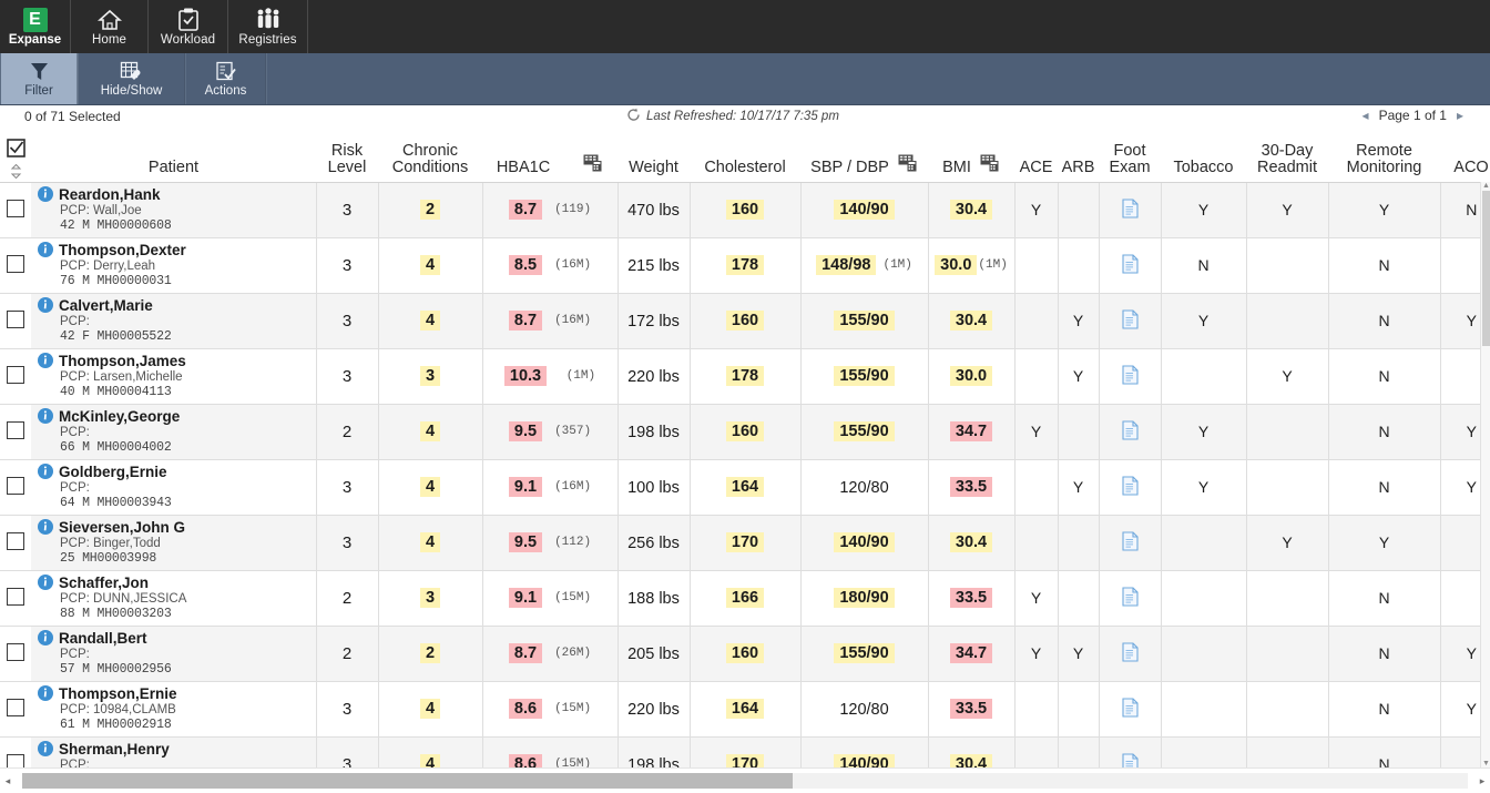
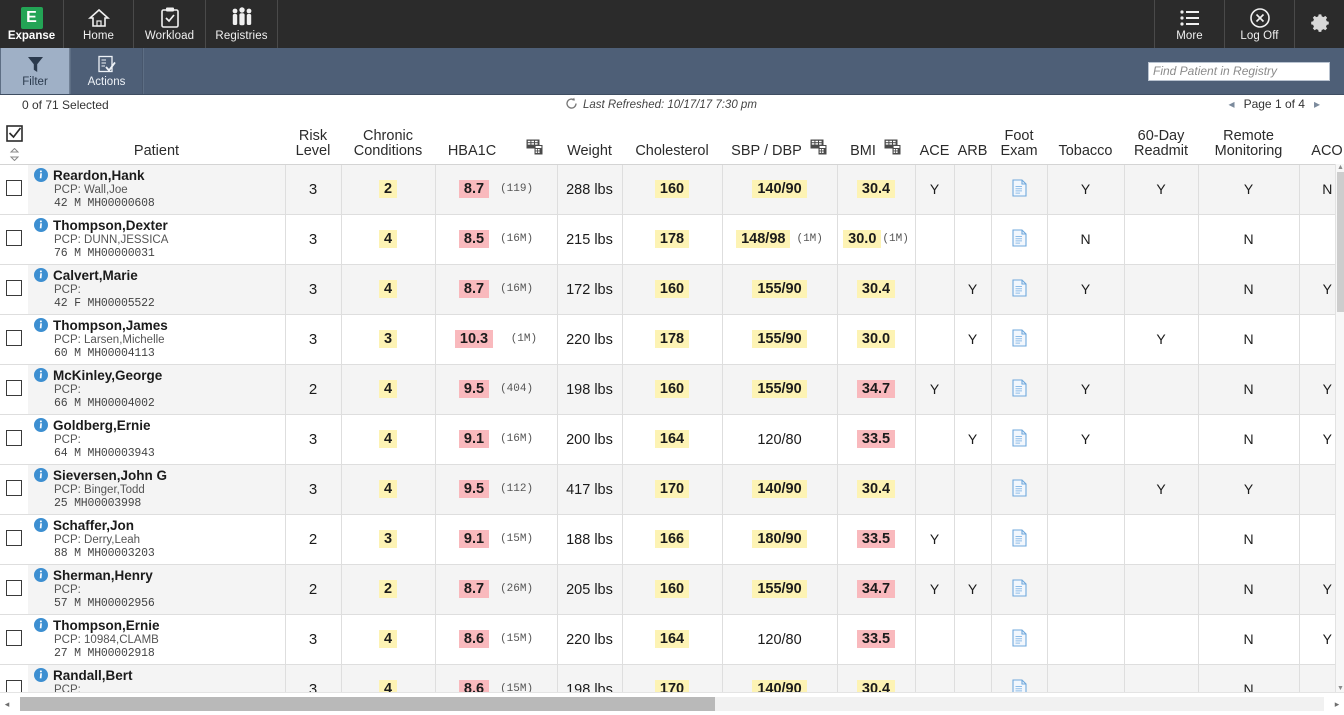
  E
  Expanse
  Home
  Workload
  Registries
+ More
+ Log Off
  Filter
- Hide/Show
  Actions
+ Find Patient in Registry
  0 of 71 Selected
- Last Refreshed: 10/17/17 7:35 pm
+ Last Refreshed: 10/17/17 7:30 pm
  ◂
- Page 1 of 1
+ Page 1 of 4
  ▸
- 	Patient	Risk Level	Chronic Conditions	HBA1C	Weight	Cholesterol	SBP / DBP	BMI	ACE	ARB	Foot Exam	Tobacco	30-Day Readmit	Remote Monitoring	ACO
+ 	Patient	Risk Level	Chronic Conditions	HBA1C	Weight	Cholesterol	SBP / DBP	BMI	ACE	ARB	Foot Exam	Tobacco	60-Day Readmit	Remote Monitoring	ACO
- 	Reardon,HankPCP: Wall,Joe42 M MH00000608	3	2	8.7 (119)	470 lbs	160	140/90	30.4	Y			Y	Y	Y	N
+ 	Reardon,HankPCP: Wall,Joe42 M MH00000608	3	2	8.7 (119)	288 lbs	160	140/90	30.4	Y			Y	Y	Y	N
- 	Thompson,DexterPCP: Derry,Leah76 M MH00000031	3	4	8.5 (16M)	215 lbs	178	148/98 (1M)	30.0 (1M)				N		N
+ 	Thompson,DexterPCP: DUNN,JESSICA76 M MH00000031	3	4	8.5 (16M)	215 lbs	178	148/98 (1M)	30.0 (1M)				N		N
  	Calvert,MariePCP:42 F MH00005522	3	4	8.7 (16M)	172 lbs	160	155/90	30.4		Y		Y		N	Y
- 	Thompson,JamesPCP: Larsen,Michelle40 M MH00004113	3	3	10.3 (1M)	220 lbs	178	155/90	30.0		Y			Y	N
+ 	Thompson,JamesPCP: Larsen,Michelle60 M MH00004113	3	3	10.3 (1M)	220 lbs	178	155/90	30.0		Y			Y	N
- 	McKinley,GeorgePCP:66 M MH00004002	2	4	9.5 (357)	198 lbs	160	155/90	34.7	Y			Y		N	Y
+ 	McKinley,GeorgePCP:66 M MH00004002	2	4	9.5 (404)	198 lbs	160	155/90	34.7	Y			Y		N	Y
- 	Goldberg,ErniePCP:64 M MH00003943	3	4	9.1 (16M)	100 lbs	164	120/80	33.5		Y		Y		N	Y
+ 	Goldberg,ErniePCP:64 M MH00003943	3	4	9.1 (16M)	200 lbs	164	120/80	33.5		Y		Y		N	Y
- 	Sieversen,John GPCP: Binger,Todd25 MH00003998	3	4	9.5 (112)	256 lbs	170	140/90	30.4					Y	Y
+ 	Sieversen,John GPCP: Binger,Todd25 MH00003998	3	4	9.5 (112)	417 lbs	170	140/90	30.4					Y	Y
- 	Schaffer,JonPCP: DUNN,JESSICA88 M MH00003203	2	3	9.1 (15M)	188 lbs	166	180/90	33.5	Y					N
+ 	Schaffer,JonPCP: Derry,Leah88 M MH00003203	2	3	9.1 (15M)	188 lbs	166	180/90	33.5	Y					N
- 	Randall,BertPCP:57 M MH00002956	2	2	8.7 (26M)	205 lbs	160	155/90	34.7	Y	Y				N	Y
+ 	Sherman,HenryPCP:57 M MH00002956	2	2	8.7 (26M)	205 lbs	160	155/90	34.7	Y	Y				N	Y
- 	Thompson,ErniePCP: 10984,CLAMB61 M MH00002918	3	4	8.6 (15M)	220 lbs	164	120/80	33.5						N	Y
+ 	Thompson,ErniePCP: 10984,CLAMB27 M MH00002918	3	4	8.6 (15M)	220 lbs	164	120/80	33.5						N	Y
- 	Sherman,HenryPCP:	3	4	8.6 (15M)	198 lbs	170	140/90	30.4						N
+ 	Randall,BertPCP:	3	4	8.6 (15M)	198 lbs	170	140/90	30.4						N
  ◂
  ▸
